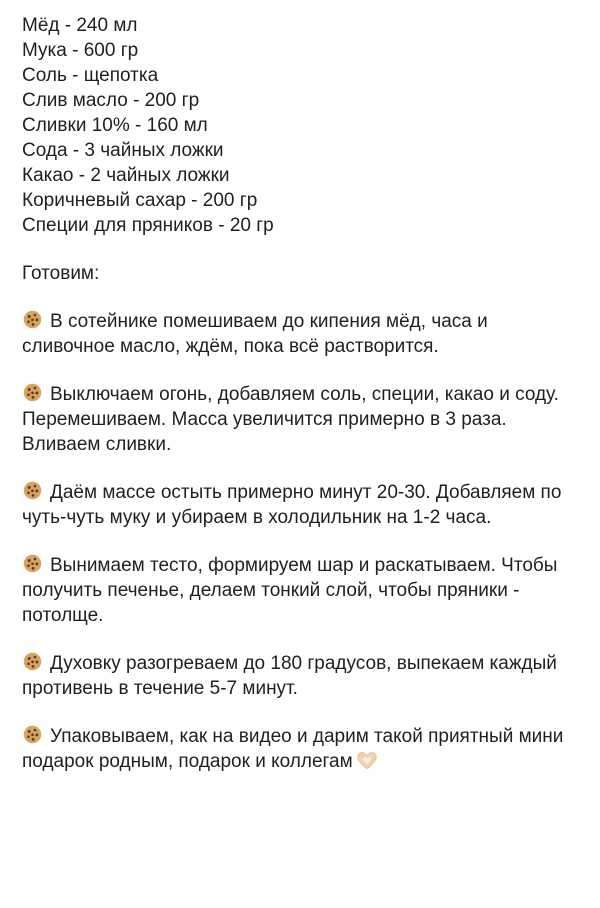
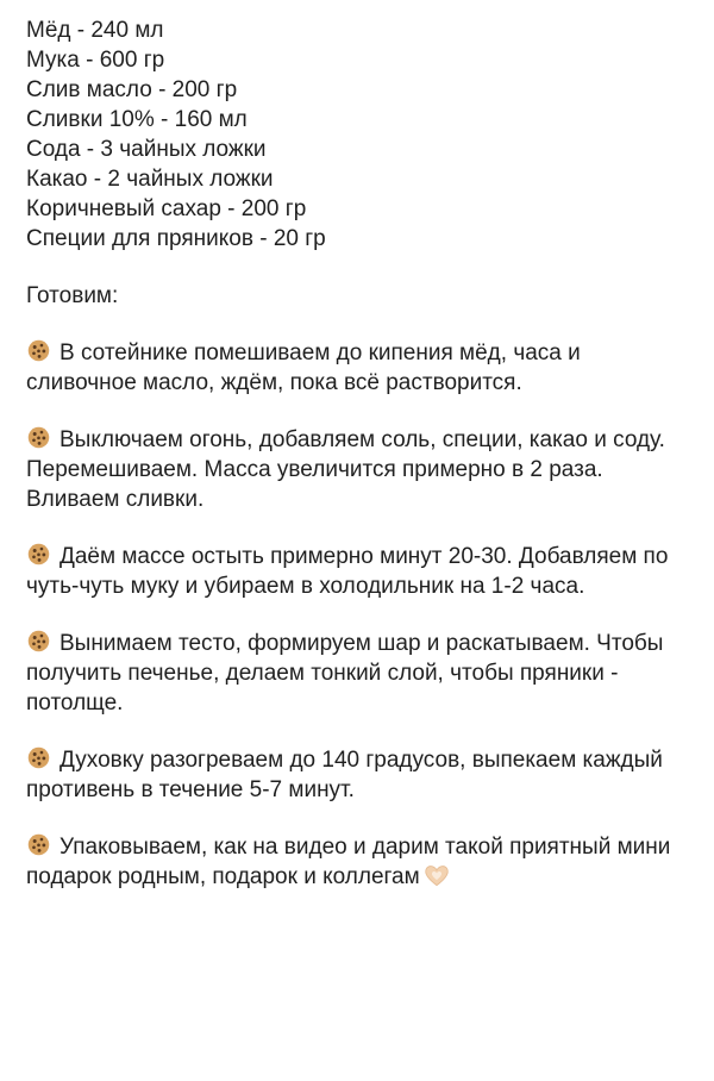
  Мёд - 240 мл
  Мука - 600 гр
- Соль - щепотка
  Слив масло - 200 гр
  Сливки 10% - 160 мл
  Сода - 3 чайных ложки
  Какао - 2 чайных ложки
  Коричневый сахар - 200 гр
  Специи для пряников - 20 гр
  Готовим:
  В сотейнике помешиваем до кипения мёд, часа и сливочное масло, ждём, пока всё растворится.
- Выключаем огонь, добавляем соль, специи, какао и соду. Перемешиваем. Масса увеличится примерно в 3 раза. Вливаем сливки.
+ Выключаем огонь, добавляем соль, специи, какао и соду. Перемешиваем. Масса увеличится примерно в 2 раза. Вливаем сливки.
  Даём массе остыть примерно минут 20-30. Добавляем по чуть-чуть муку и убираем в холодильник на 1-2 часа.
  Вынимаем тесто, формируем шар и раскатываем. Чтобы получить печенье, делаем тонкий слой, чтобы пряники - потолще.
- Духовку разогреваем до 180 градусов, выпекаем каждый противень в течение 5-7 минут.
+ Духовку разогреваем до 140 градусов, выпекаем каждый противень в течение 5-7 минут.
  Упаковываем, как на видео и дарим такой приятный мини подарок родным, подарок и коллегам
